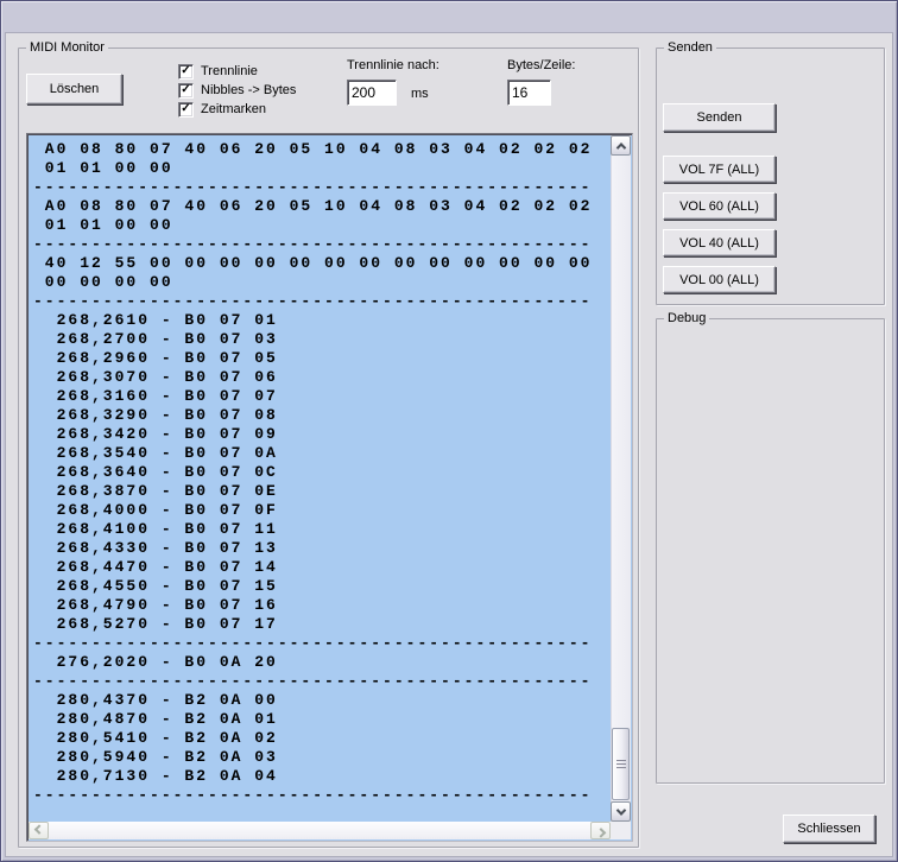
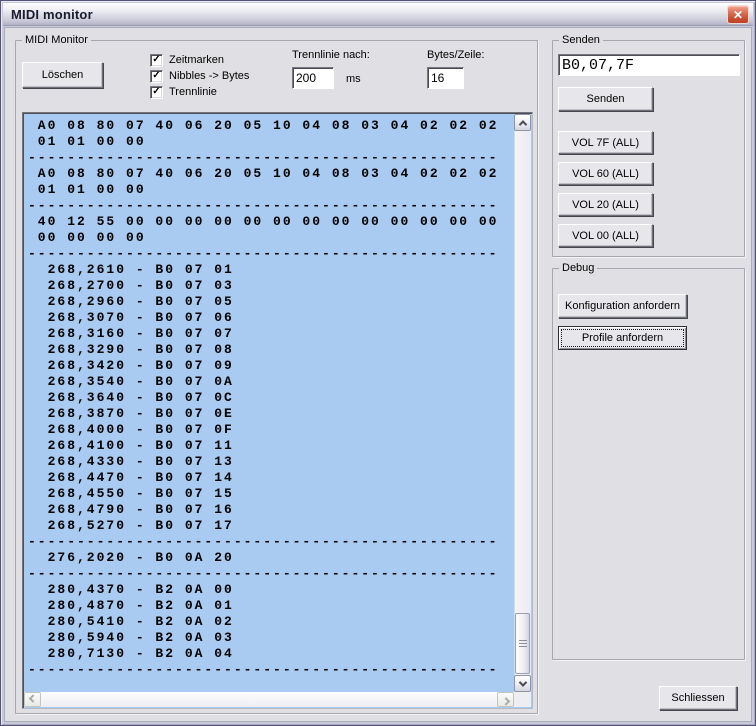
+ MIDI monitor
+ ✕
  MIDI Monitor
  Löschen
  ✓
- Trennlinie
+ Zeitmarken
  ✓
  Nibbles -> Bytes
  ✓
- Zeitmarken
+ Trennlinie
  Trennlinie nach:
  200
  ms
  Bytes/Zeile:
  16
  A0 08 80 07 40 06 20 05 10 04 08 03 04 02 02 02
  01 01 00 00
  ------------------------------------------------
  A0 08 80 07 40 06 20 05 10 04 08 03 04 02 02 02
  01 01 00 00
  ------------------------------------------------
  40 12 55 00 00 00 00 00 00 00 00 00 00 00 00 00
  00 00 00 00
  ------------------------------------------------
  268,2610 - B0 07 01
  268,2700 - B0 07 03
  268,2960 - B0 07 05
  268,3070 - B0 07 06
  268,3160 - B0 07 07
  268,3290 - B0 07 08
  268,3420 - B0 07 09
  268,3540 - B0 07 0A
  268,3640 - B0 07 0C
  268,3870 - B0 07 0E
  268,4000 - B0 07 0F
  268,4100 - B0 07 11
  268,4330 - B0 07 13
  268,4470 - B0 07 14
  268,4550 - B0 07 15
  268,4790 - B0 07 16
  268,5270 - B0 07 17
  ------------------------------------------------
  276,2020 - B0 0A 20
  ------------------------------------------------
  280,4370 - B2 0A 00
  280,4870 - B2 0A 01
  280,5410 - B2 0A 02
  280,5940 - B2 0A 03
  280,7130 - B2 0A 04
  ------------------------------------------------
  Senden
+ B0,07,7F
  Senden
  VOL 7F (ALL)
  VOL 60 (ALL)
- VOL 40 (ALL)
+ VOL 20 (ALL)
  VOL 00 (ALL)
  Debug
+ Konfiguration anfordern
+ Profile anfordern
  Schliessen
